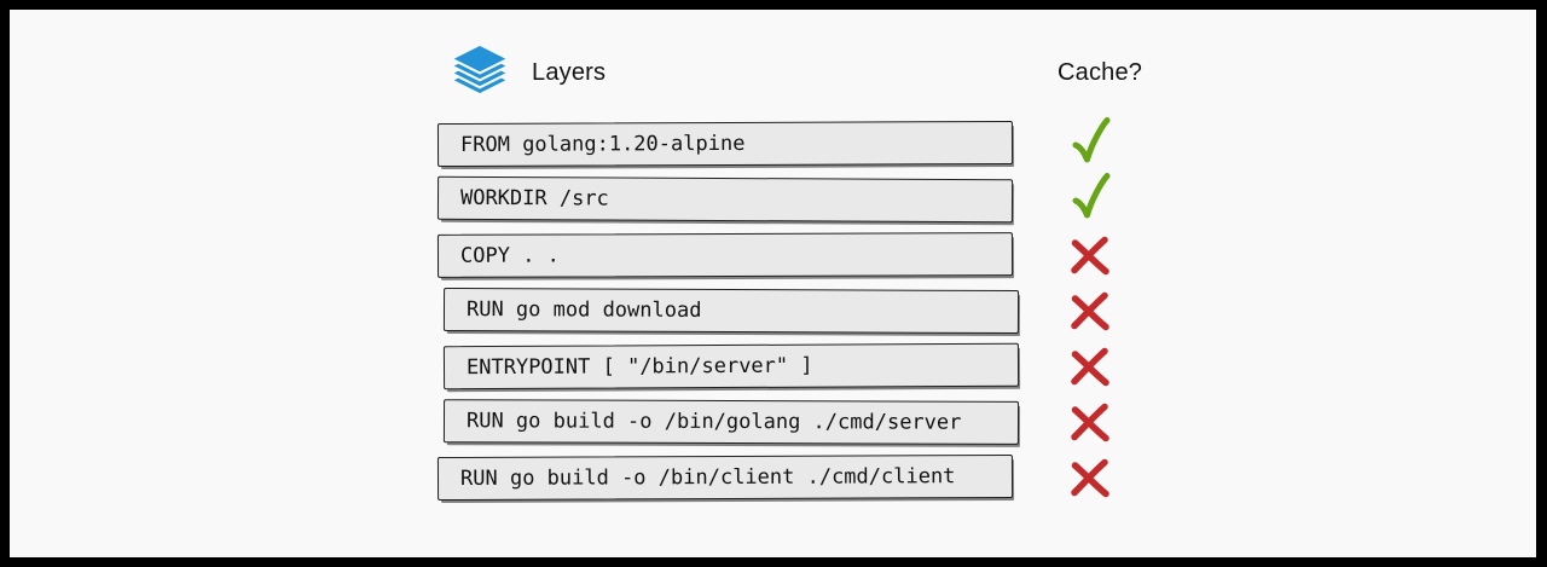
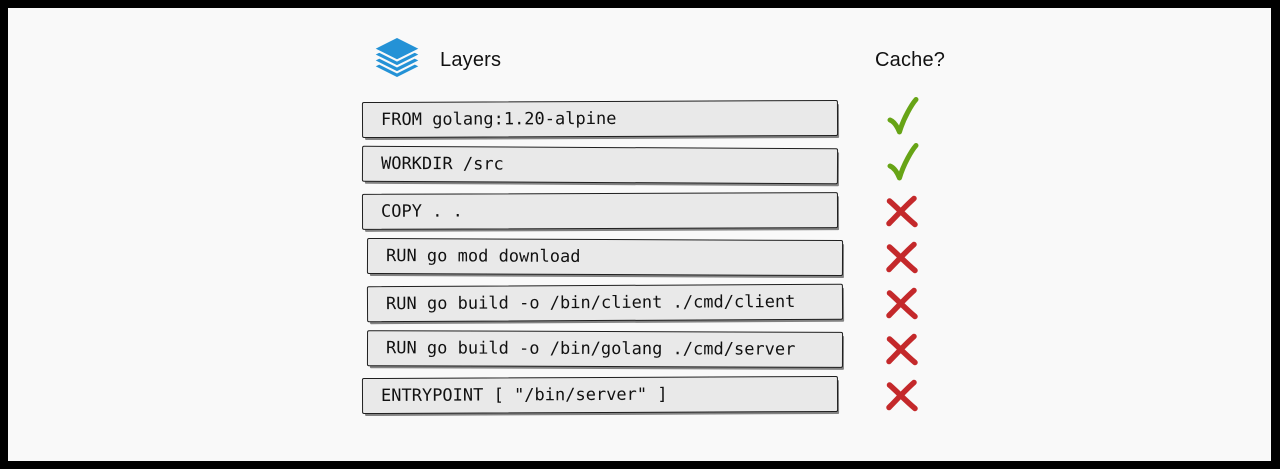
  Layers
  Cache?
  FROM golang:1.20-alpine
  WORKDIR /src
  COPY . .
  RUN go mod download
- ENTRYPOINT [ "/bin/server" ]
+ RUN go build -o /bin/client ./cmd/client
  RUN go build -o /bin/golang ./cmd/server
- RUN go build -o /bin/client ./cmd/client
+ ENTRYPOINT [ "/bin/server" ]
